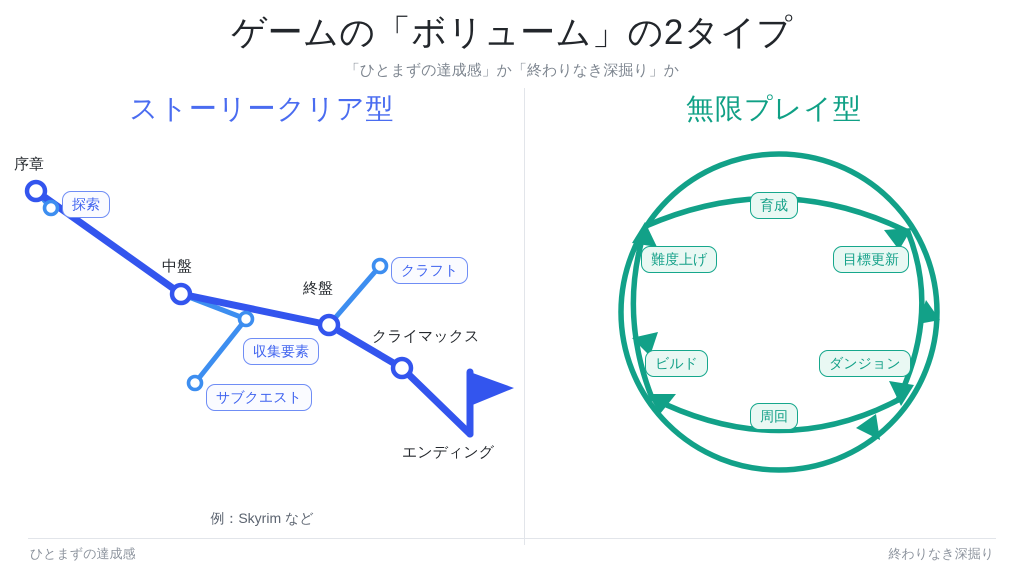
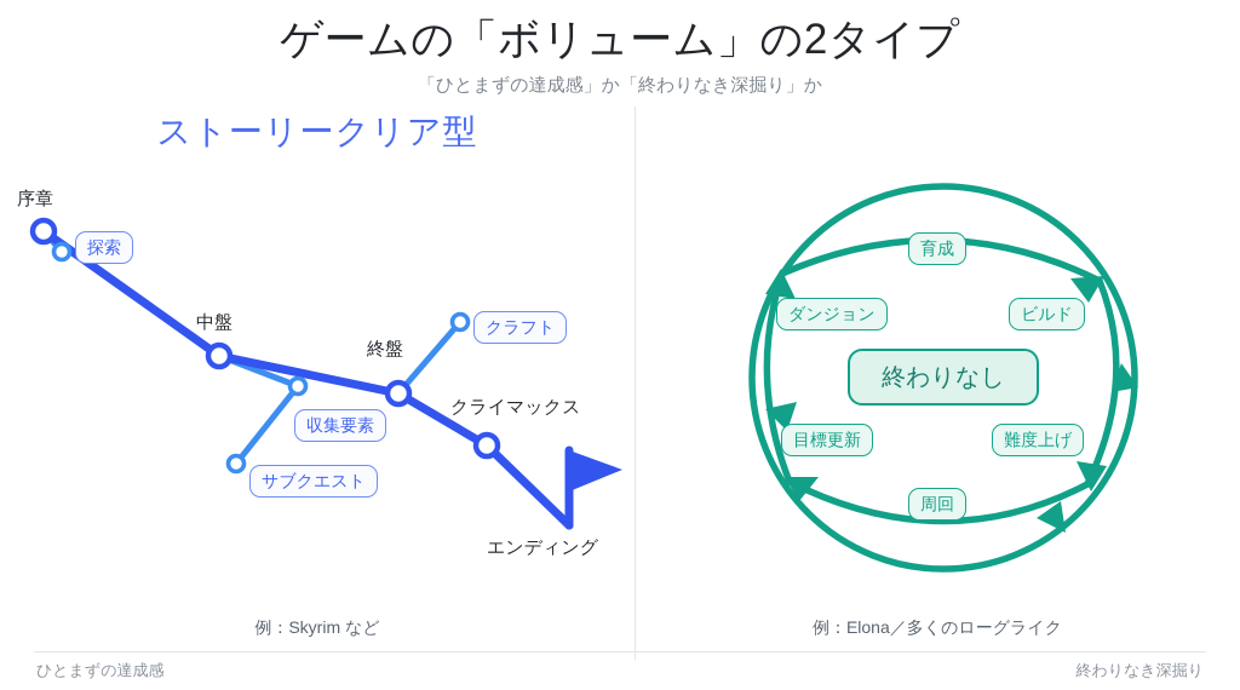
  ゲームの「ボリューム」の2タイプ
  「ひとまずの達成感」か「終わりなき深掘り」か
  ストーリークリア型
- 無限プレイ型
  序章
  中盤
  終盤
  クライマックス
  エンディング
  探索
  収集要素
  サブクエスト
  クラフト
  育成
- 目標更新
+ ビルド
- ダンジョン
+ 難度上げ
  周回
- ビルド
+ 目標更新
- 難度上げ
+ ダンジョン
+ 終わりなし
  例：Skyrim など
+ 例：Elona／多くのローグライク
  ひとまずの達成感
  終わりなき深掘り
